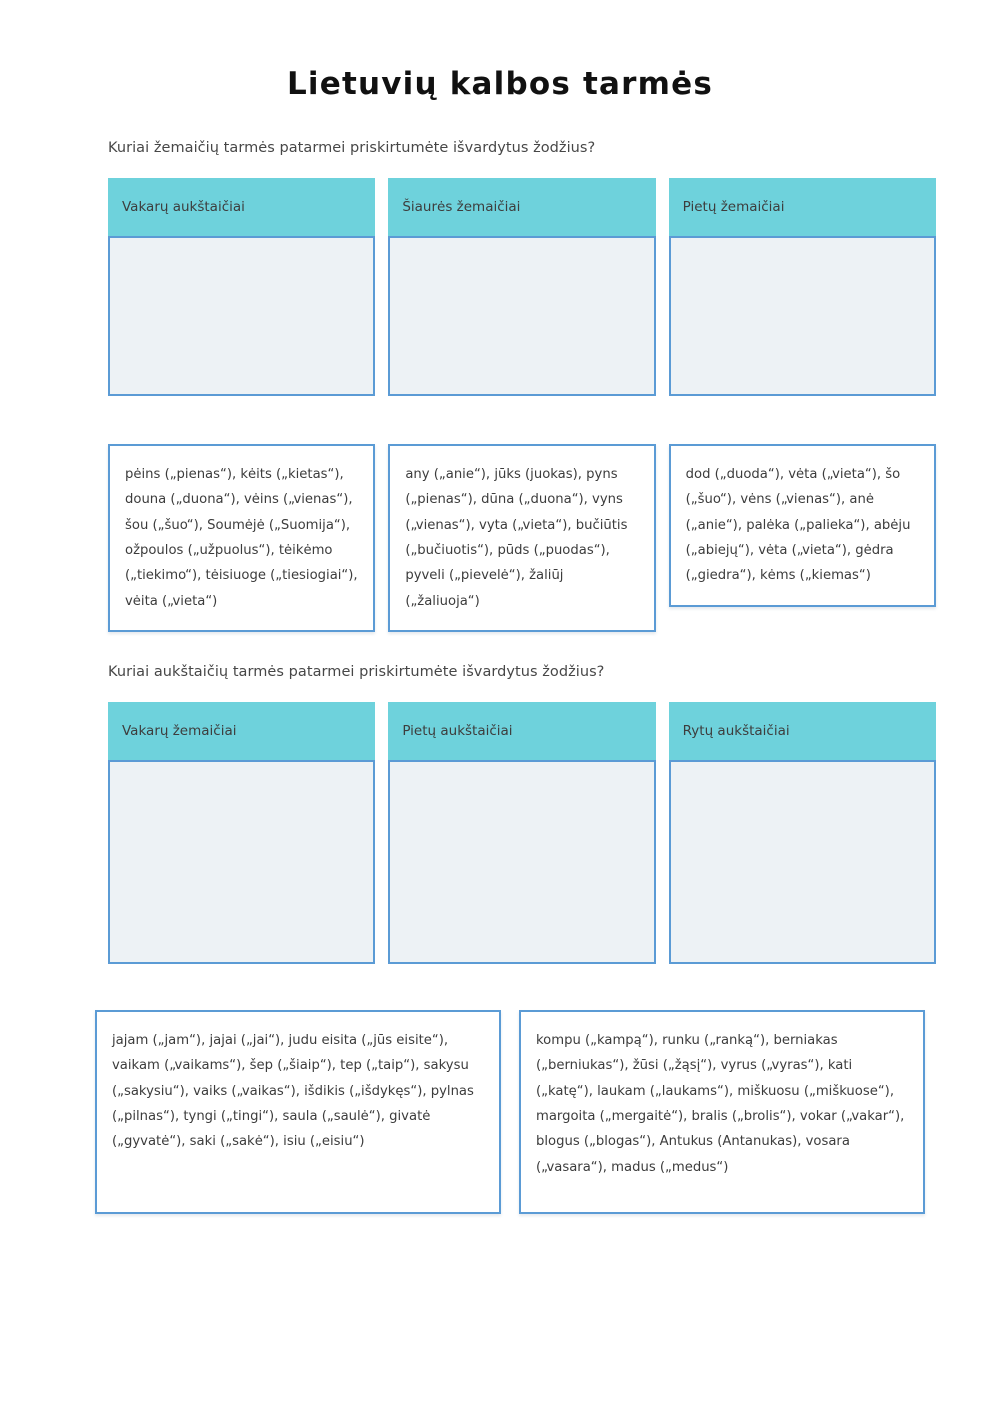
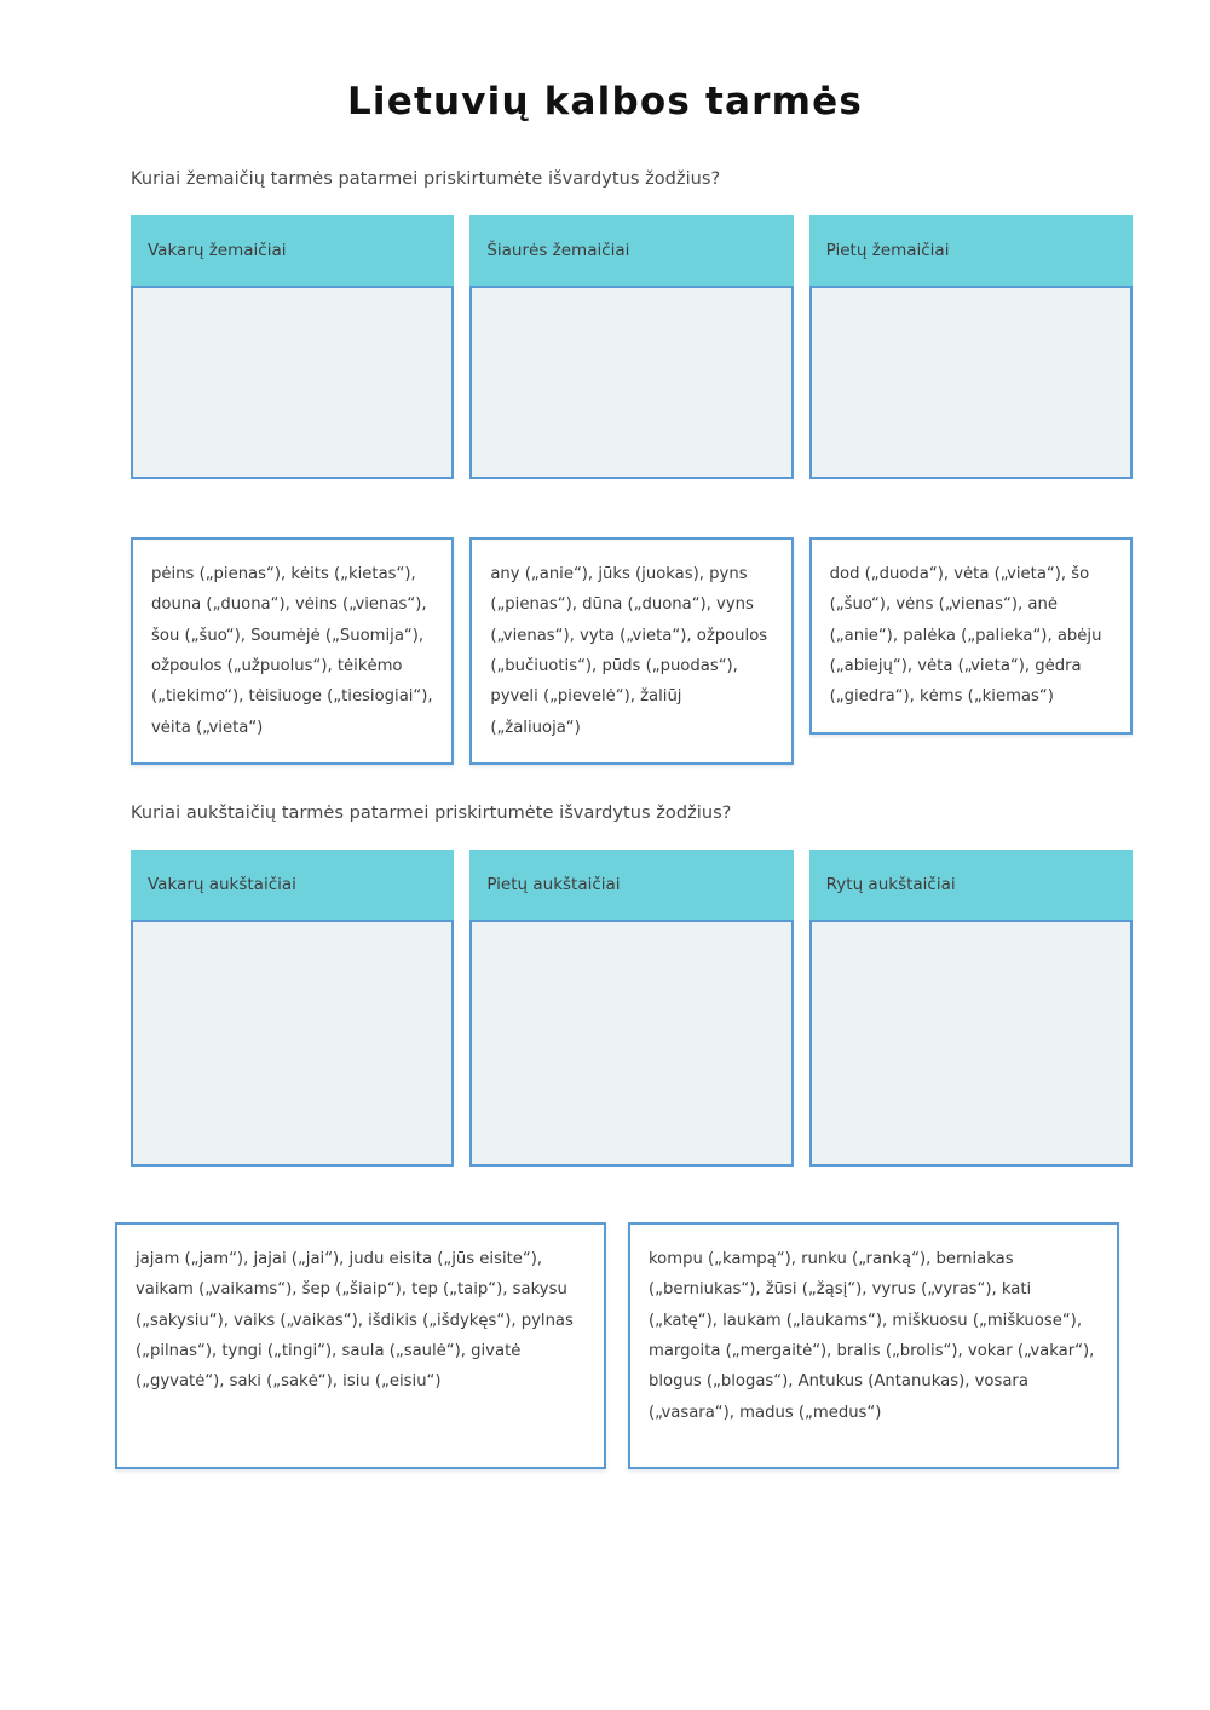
  Lietuvių kalbos tarmės
  Kuriai žemaičių tarmės patarmei priskirtumėte išvardytus žodžius?
- Vakarų aukštaičiai
+ Vakarų žemaičiai
  Šiaurės žemaičiai
  Pietų žemaičiai
  pėins („pienas“), kėits („kietas“), douna („duona“), vėins („vienas“), šou („šuo“), Soumėjė („Suomija“), ožpoulos („užpuolus“), tėikėmo („tiekimo“), tėisiuoge („tiesiogiai“), vėita („vieta“)
- any („anie“), jūks (juokas), pyns („pienas“), dūna („duona“), vyns („vienas“), vyta („vieta“), bučiūtis („bučiuotis“), pūds („puodas“), pyveli („pievelė“), žaliūj („žaliuoja“)
+ any („anie“), jūks (juokas), pyns („pienas“), dūna („duona“), vyns („vienas“), vyta („vieta“), ožpoulos („bučiuotis“), pūds („puodas“), pyveli („pievelė“), žaliūj („žaliuoja“)
  dod („duoda“), vėta („vieta“), šo („šuo“), vėns („vienas“), anė („anie“), palėka („palieka“), abėju („abiejų“), vėta („vieta“), gėdra („giedra“), kėms („kiemas“)
  Kuriai aukštaičių tarmės patarmei priskirtumėte išvardytus žodžius?
- Vakarų žemaičiai
+ Vakarų aukštaičiai
  Pietų aukštaičiai
  Rytų aukštaičiai
  jajam („jam“), jajai („jai“), judu eisita („jūs eisite“), vaikam („vaikams“), šep („šiaip“), tep („taip“), sakysu („sakysiu“), vaiks („vaikas“), išdikis („išdykęs“), pylnas („pilnas“), tyngi („tingi“), saula („saulė“), givatė („gyvatė“), saki („sakė“), isiu („eisiu“)
  kompu („kampą“), runku („ranką“), berniakas („berniukas“), žūsi („žąsį“), vyrus („vyras“), kati („katę“), laukam („laukams“), miškuosu („miškuose“), margoita („mergaitė“), bralis („brolis“), vokar („vakar“), blogus („blogas“), Antukus (Antanukas), vosara („vasara“), madus („medus“)
